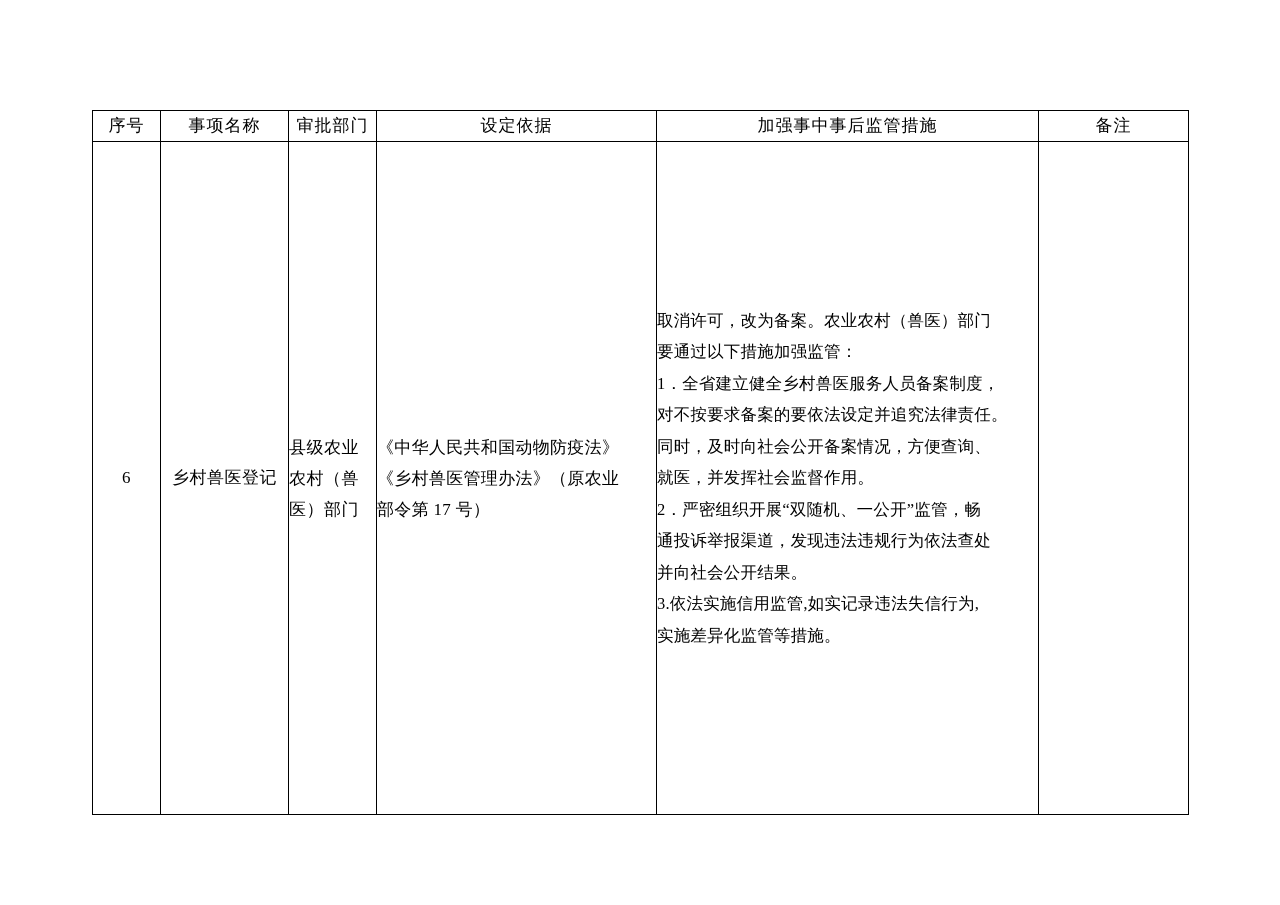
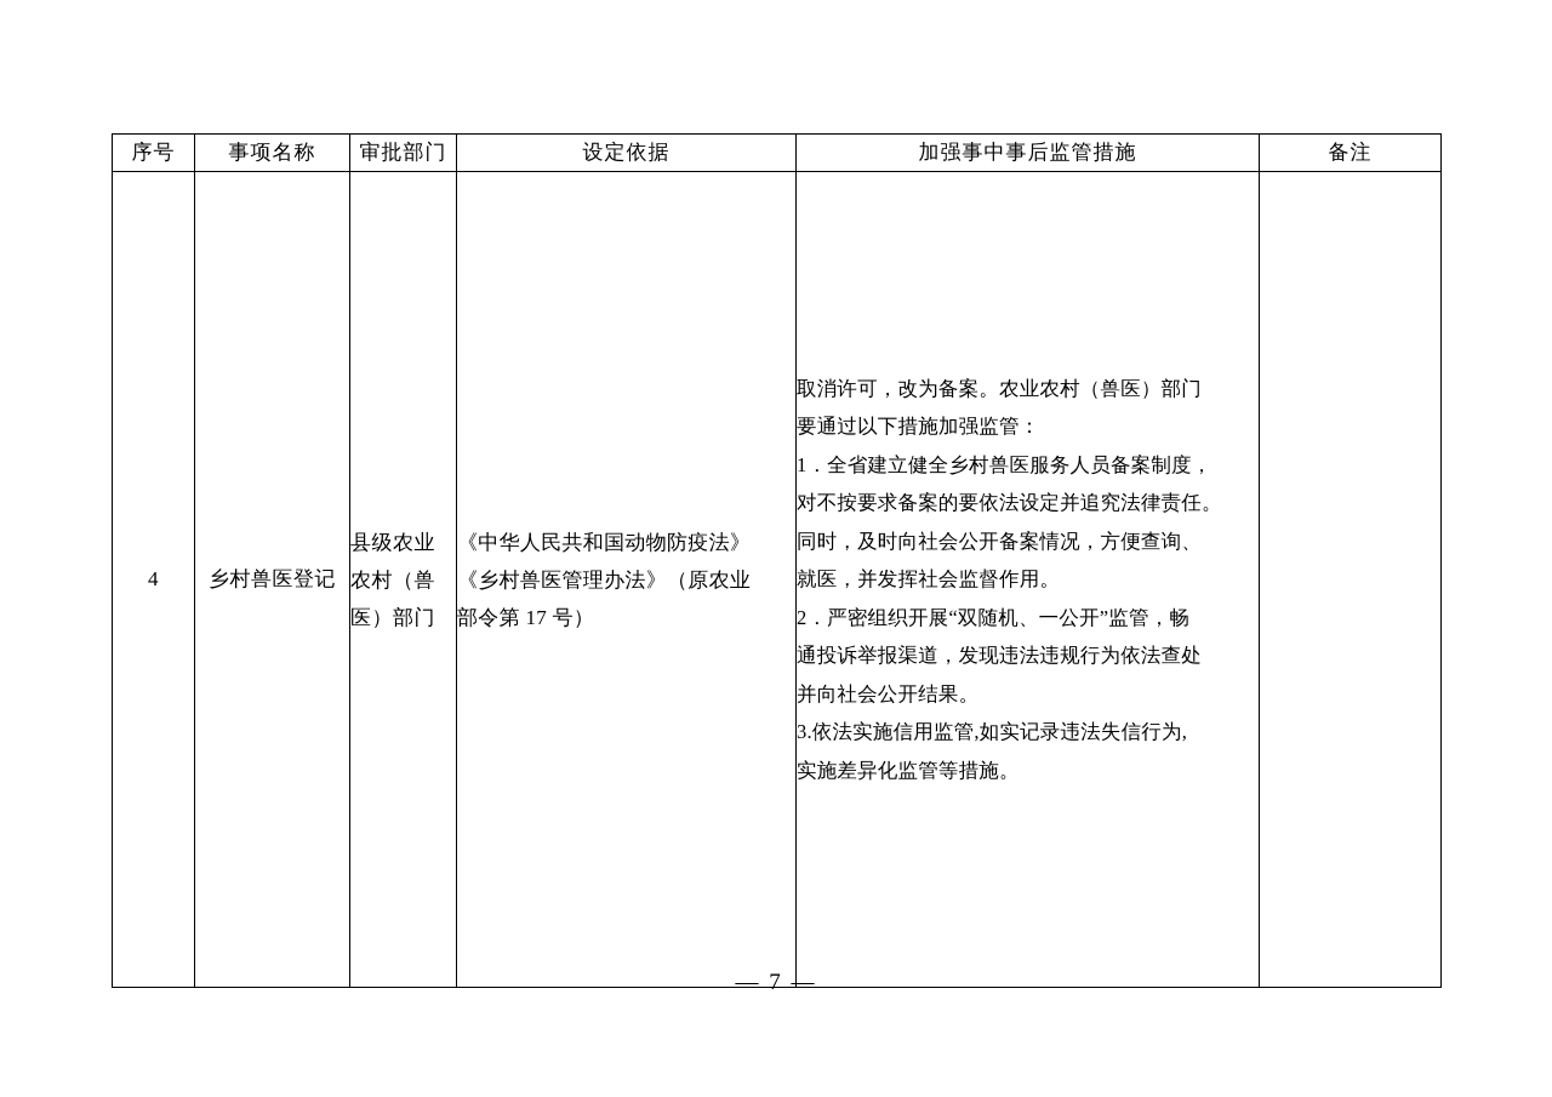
  序号	事项名称	审批部门	设定依据	加强事中事后监管措施	备注
- 6	乡村兽医登记	县级农业 农村（兽 医）部门	《中华人民共和国动物防疫法》 《乡村兽医管理办法》（原农业 部令第 17 号）	取消许可，改为备案。农业农村（兽医）部门 要通过以下措施加强监管： 1．全省建立健全乡村兽医服务人员备案制度， 对不按要求备案的要依法设定并追究法律责任。 同时，及时向社会公开备案情况，方便查询、 就医，并发挥社会监督作用。 2．严密组织开展“双随机、一公开”监管，畅 通投诉举报渠道，发现违法违规行为依法查处 并向社会公开结果。 3.依法实施信用监管,如实记录违法失信行为, 实施差异化监管等措施。
+ 4	乡村兽医登记	县级农业 农村（兽 医）部门	《中华人民共和国动物防疫法》 《乡村兽医管理办法》（原农业 部令第 17 号）	取消许可，改为备案。农业农村（兽医）部门 要通过以下措施加强监管： 1．全省建立健全乡村兽医服务人员备案制度， 对不按要求备案的要依法设定并追究法律责任。 同时，及时向社会公开备案情况，方便查询、 就医，并发挥社会监督作用。 2．严密组织开展“双随机、一公开”监管，畅 通投诉举报渠道，发现违法违规行为依法查处 并向社会公开结果。 3.依法实施信用监管,如实记录违法失信行为, 实施差异化监管等措施。
+ — 7 —
